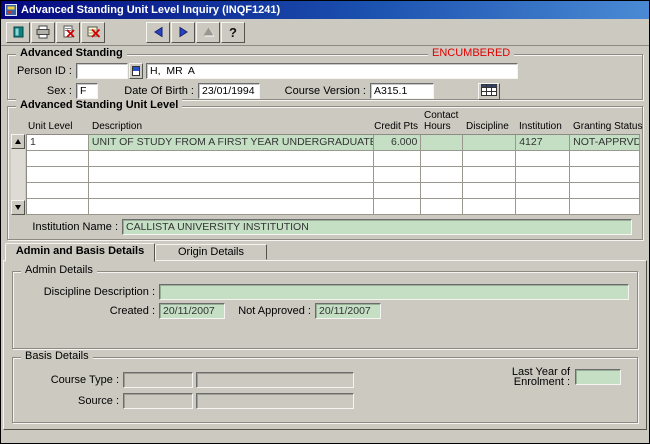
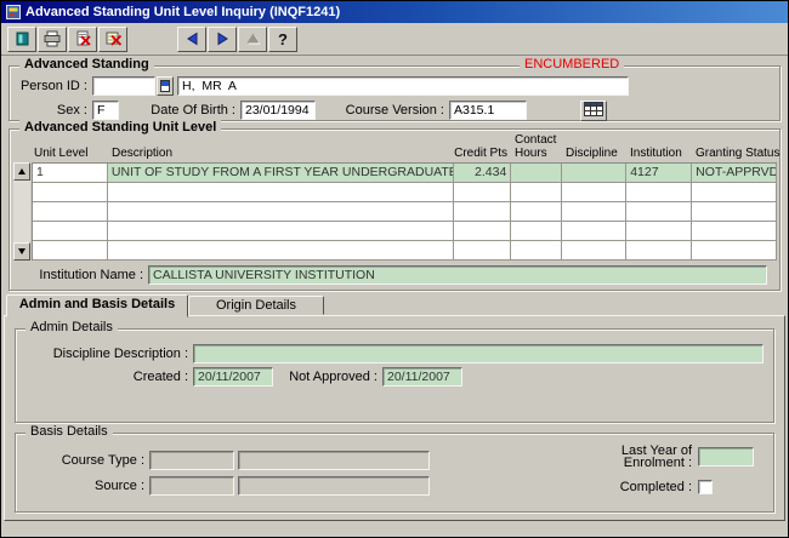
  Advanced Standing Unit Level Inquiry (INQF1241)
  ?
  Advanced Standing
  ENCUMBERED
  Person ID :
  H, MR A
  Sex :
  F
  Date Of Birth :
  23/01/1994
  Course Version :
  A315.1
  Advanced Standing Unit Level
  Unit Level
  Description
  Credit Pts
  Contact
  Hours
  Discipline
  Institution
  Granting Status
  1
  UNIT OF STUDY FROM A FIRST YEAR UNDERGRADUATE
- 6.000
+ 2.434
  4127
  NOT-APPRVD
  Institution Name :
  CALLISTA UNIVERSITY INSTITUTION
  Admin and Basis Details
  Origin Details
  Admin Details
  Discipline Description :
  Created :
  20/11/2007
  Not Approved :
  20/11/2007
  Basis Details
  Course Type :
  Source :
  Last Year of
  Enrolment :
+ Completed :
